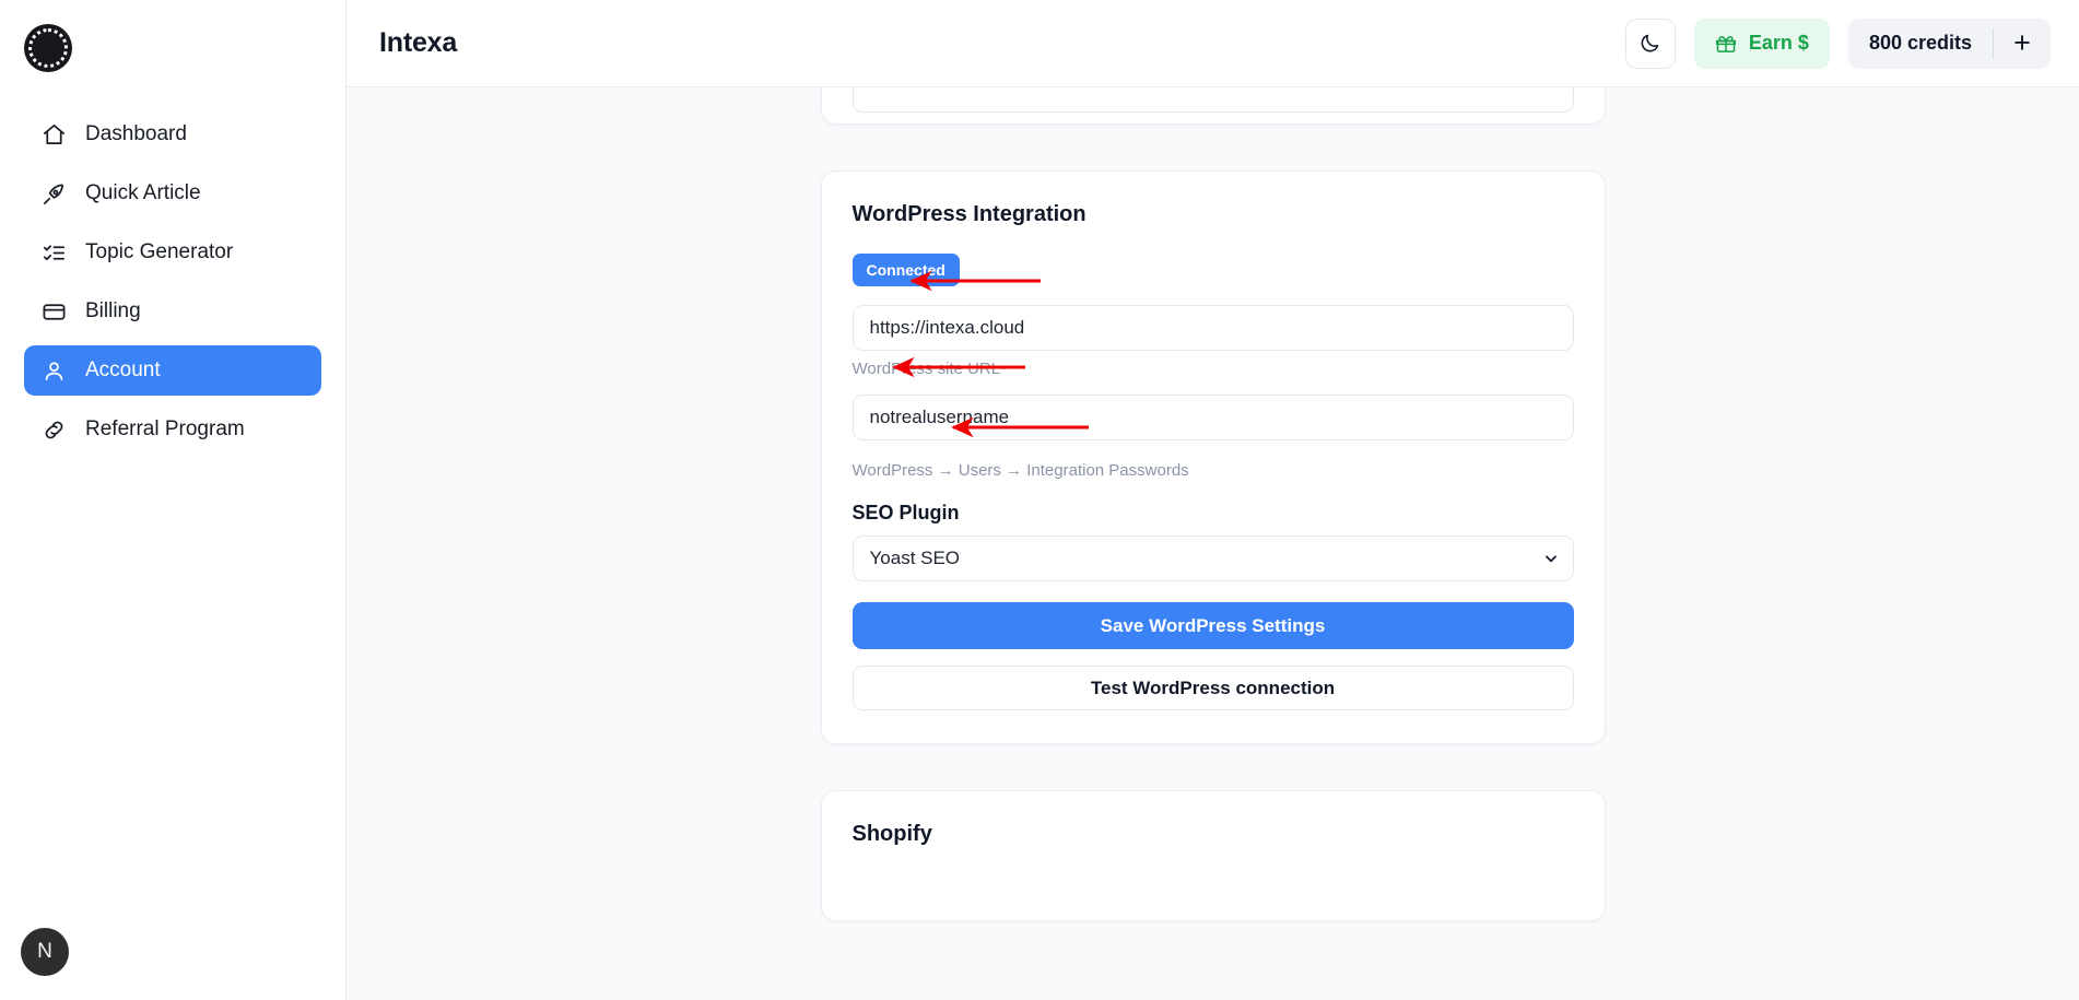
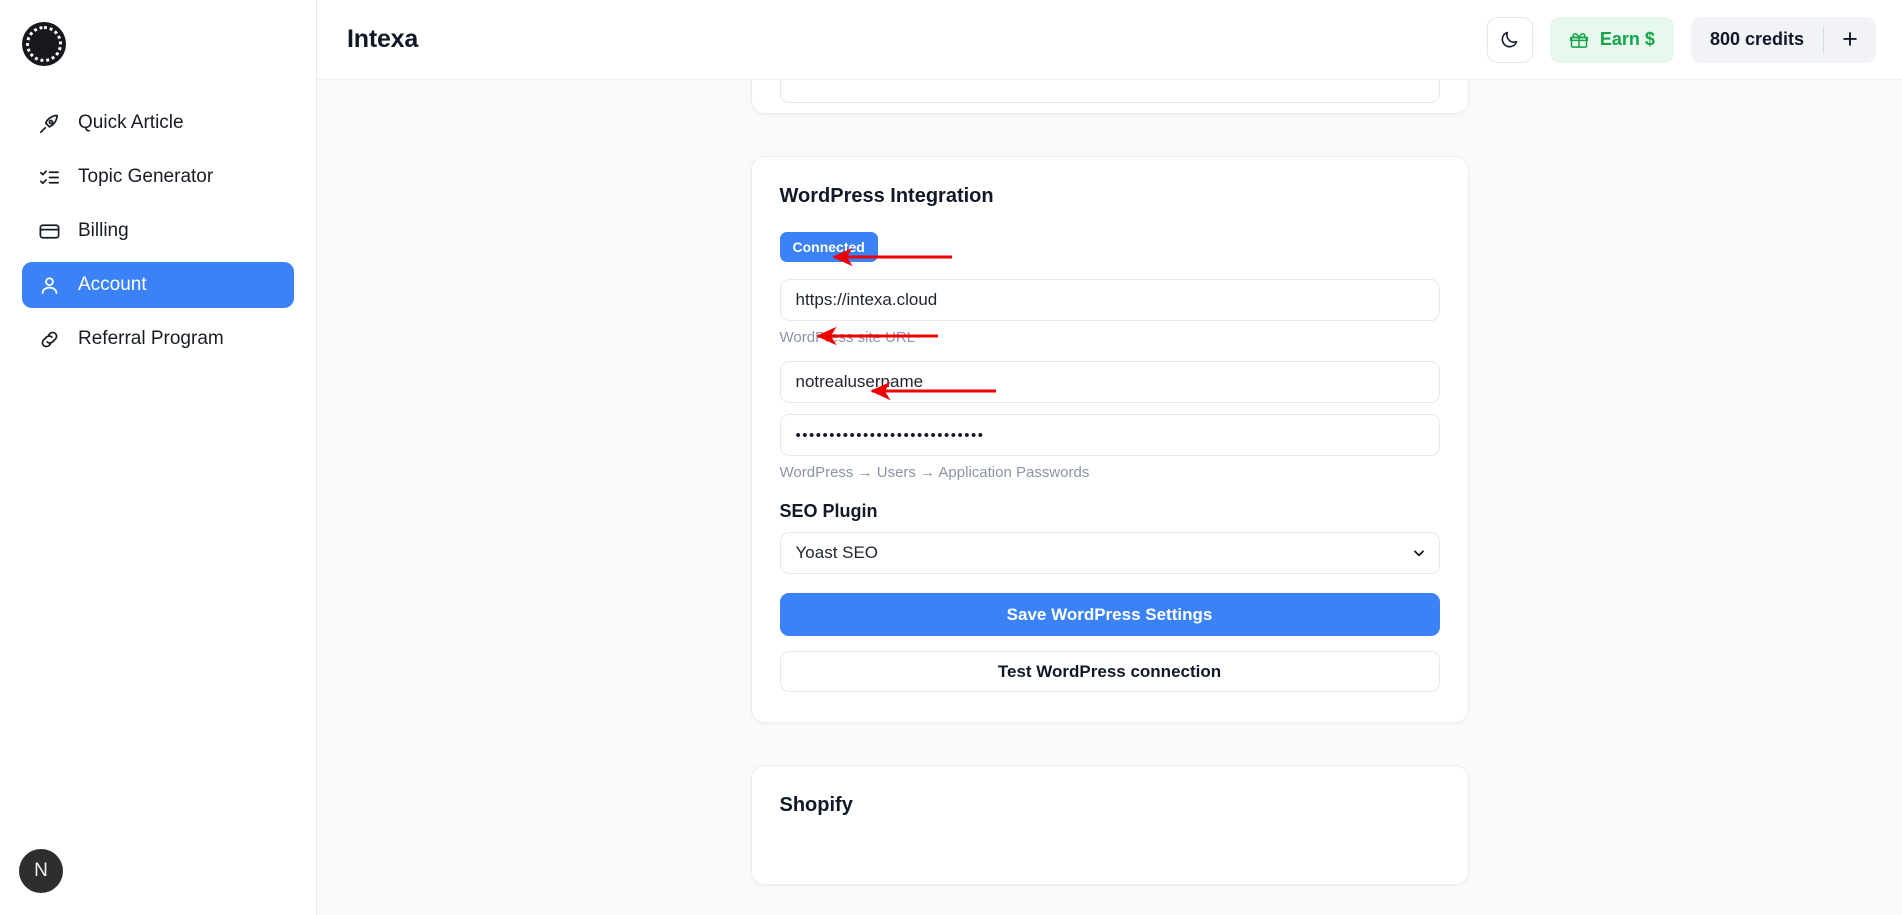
- Dashboard
  Quick Article
  Topic Generator
  Billing
  Account
  Referral Program
  N
  Intexa
  Earn $
  800 credits
  +
  WordPress Integration
  Connected
  https://intexa.cloud
  notrealusername
+ ••••••••••••••••••••••••••••
- WordPress → Users → Integration Passwords
+ WordPress → Users → Application Passwords
  SEO Plugin
  Yoast SEO
  Save WordPress Settings Test WordPress connection
  Shopify
